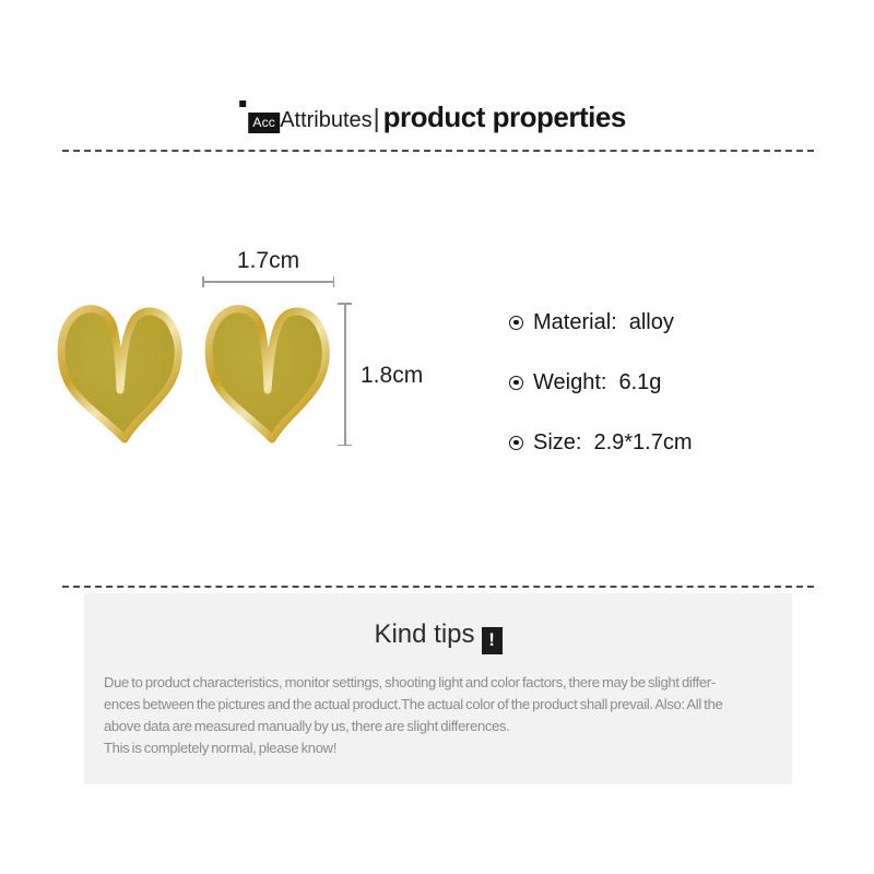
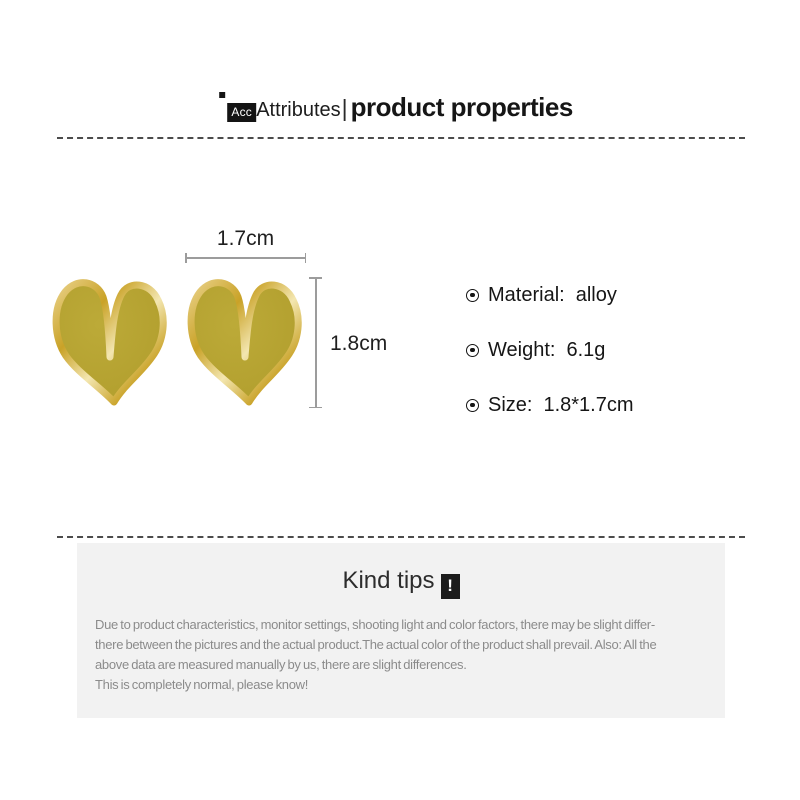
  Acc
  Attributes
  |
  product properties
  1.7cm
  1.8cm
  Material:
  alloy
  Weight:
  6.1g
  Size:
- 2.9*1.7cm
+ 1.8*1.7cm
  Kind tips !
  Due to product characteristics, monitor settings, shooting light and color factors, there may be slight differ-
- ences between the pictures and the actual product.The actual color of the product shall prevail. Also: All the
+ there between the pictures and the actual product.The actual color of the product shall prevail. Also: All the
  above data are measured manually by us, there are slight differences.
  This is completely normal, please know!
